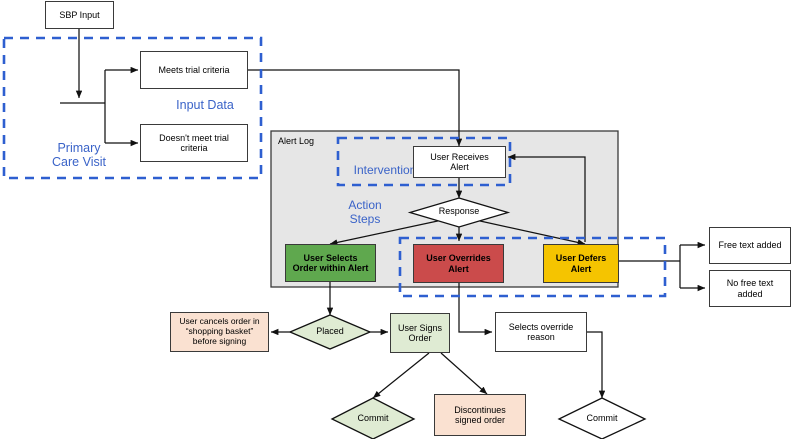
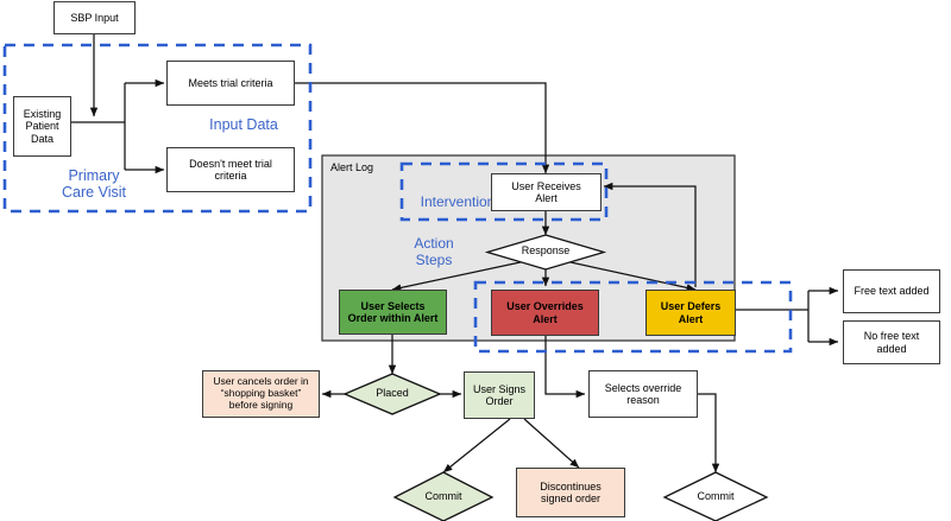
  Primary
  Care Visit
  Input Data
  Interventio
  Action
  Steps
  Alert Log
  SBP Input
+ Existing
+ Patient
+ Data
  Meets trial criteria
  Doesn't meet trial
  criteria
  User Receives
  Alert
  Response
  User Selects
  Order within Alert
  User Overrides
  Alert
  User Defers
  Alert
  Free text added
  No free text
  added
  User cancels order in
  “shopping basket”
  before signing
  Placed
  User Signs
  Order
  Selects override
  reason
  Commit
  Discontinues
  signed order
  Commit
